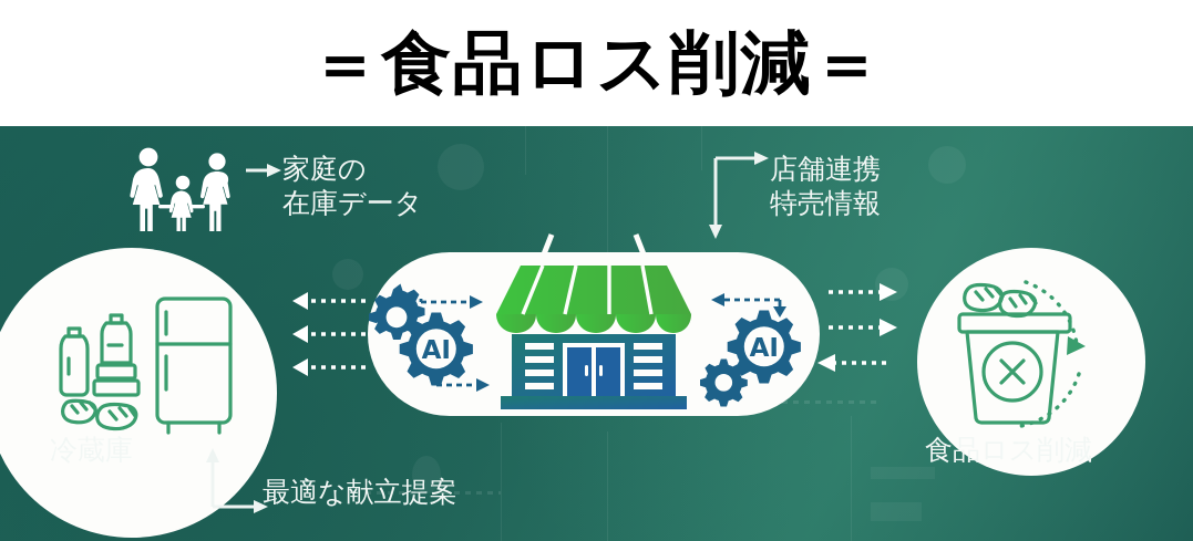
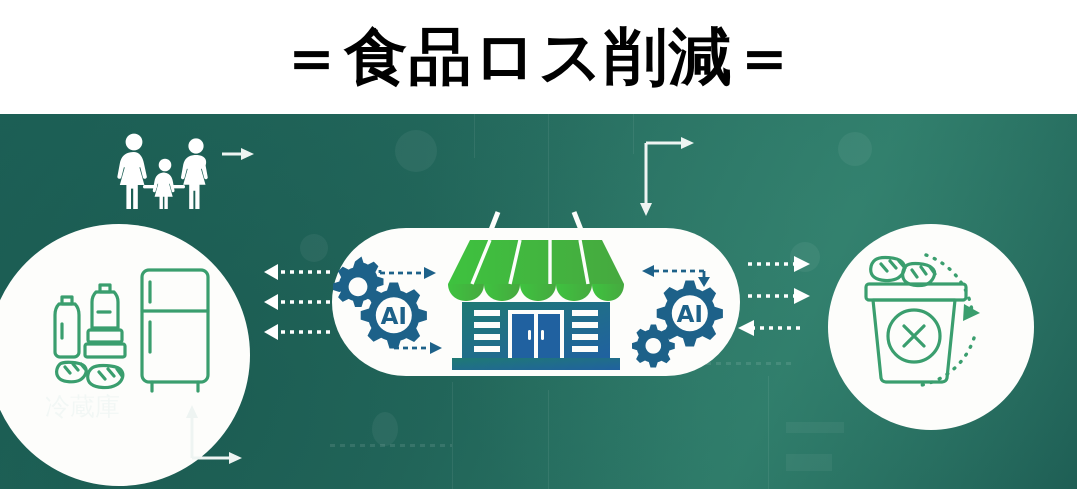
  ＝食品ロス削減＝
  AI
  AI
- 家庭の
- 在庫データ
- 店舗連携
- 特売情報
- 食品ロス削減
- 最適な献立提案
